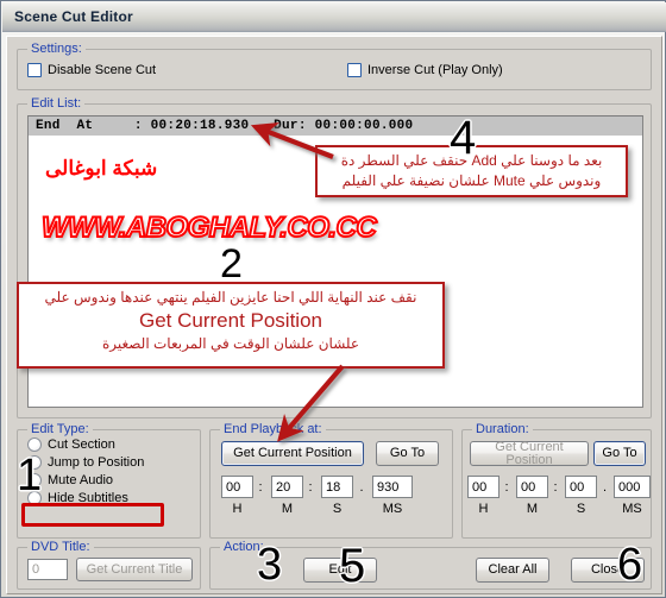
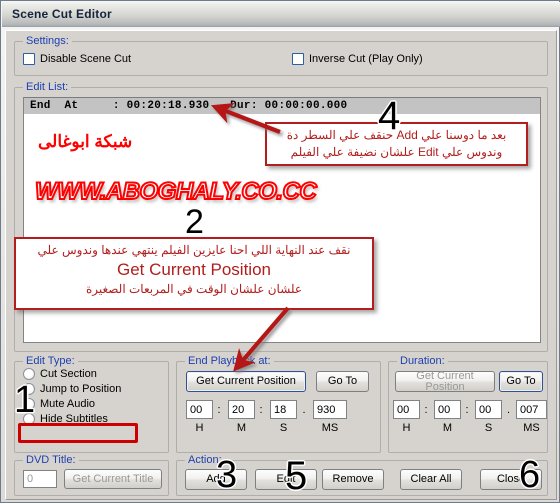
  Scene Cut Editor
  Settings:
  Disable Scene Cut
  Inverse Cut (Play Only)
  Edit List:
  End At : 00:20:18.930 - Dur: 00:00:00.000
  Edit Type:
  Cut Section
  Jump to Position
  Mute Audio
  Hide Subtitles
  DVD Title:
  0
  Get Current Title
  End Playbck at:
  Get Current Position
  Go To
  00
  :
  20
  :
  18
  .
  930
  H
  M
  S
  MS
  Duration:
  Get Current Position
  Go To
  00
  :
  00
  :
  00
  .
- 000
+ 007
  H
  M
  S
  MS
  Action:
+ Add
  Edit
+ Remove
  Clear All
  Close
  شبكة ابوغالى
  WWW.ABOGHALY.CO.CC
  بعد ما دوسنا علي Add حنقف علي السطر دة
- وندوس علي Mute علشان نضيفة علي الفيلم
+ وندوس علي Edit علشان نضيفة علي الفيلم
  نقف عند النهاية اللي احنا عايزين الفيلم ينتهي عندها وندوس علي
  Get Current Position
  علشان علشان الوقت في المربعات الصغيرة
  1
  2
  3
  4
  5
  6
